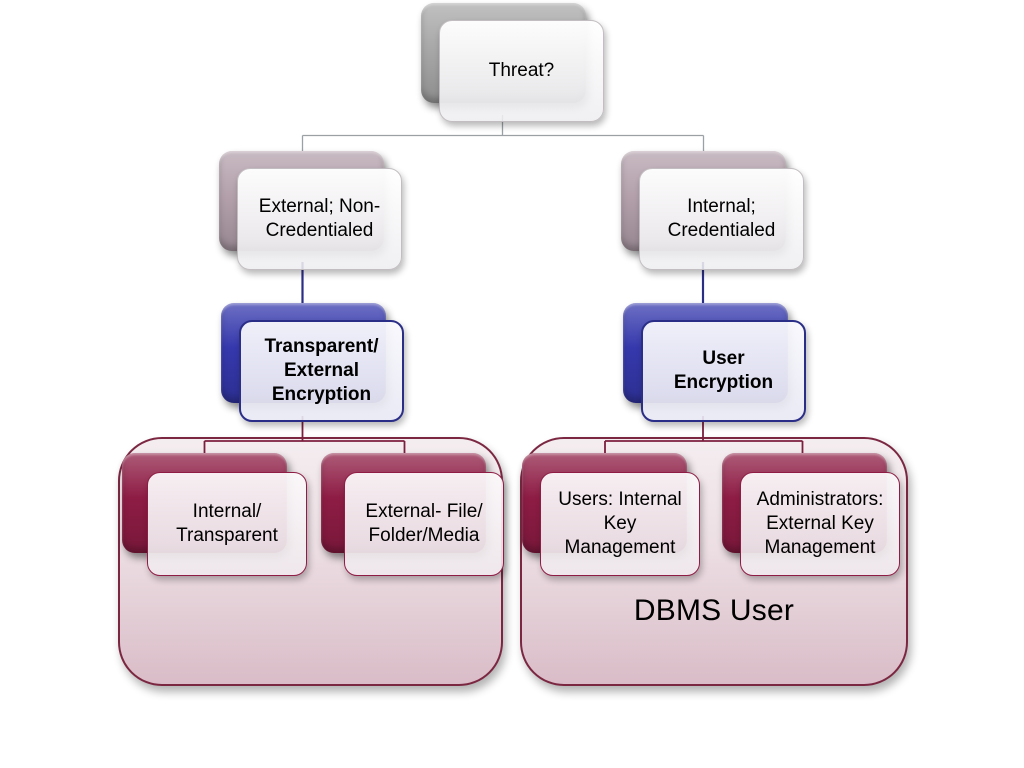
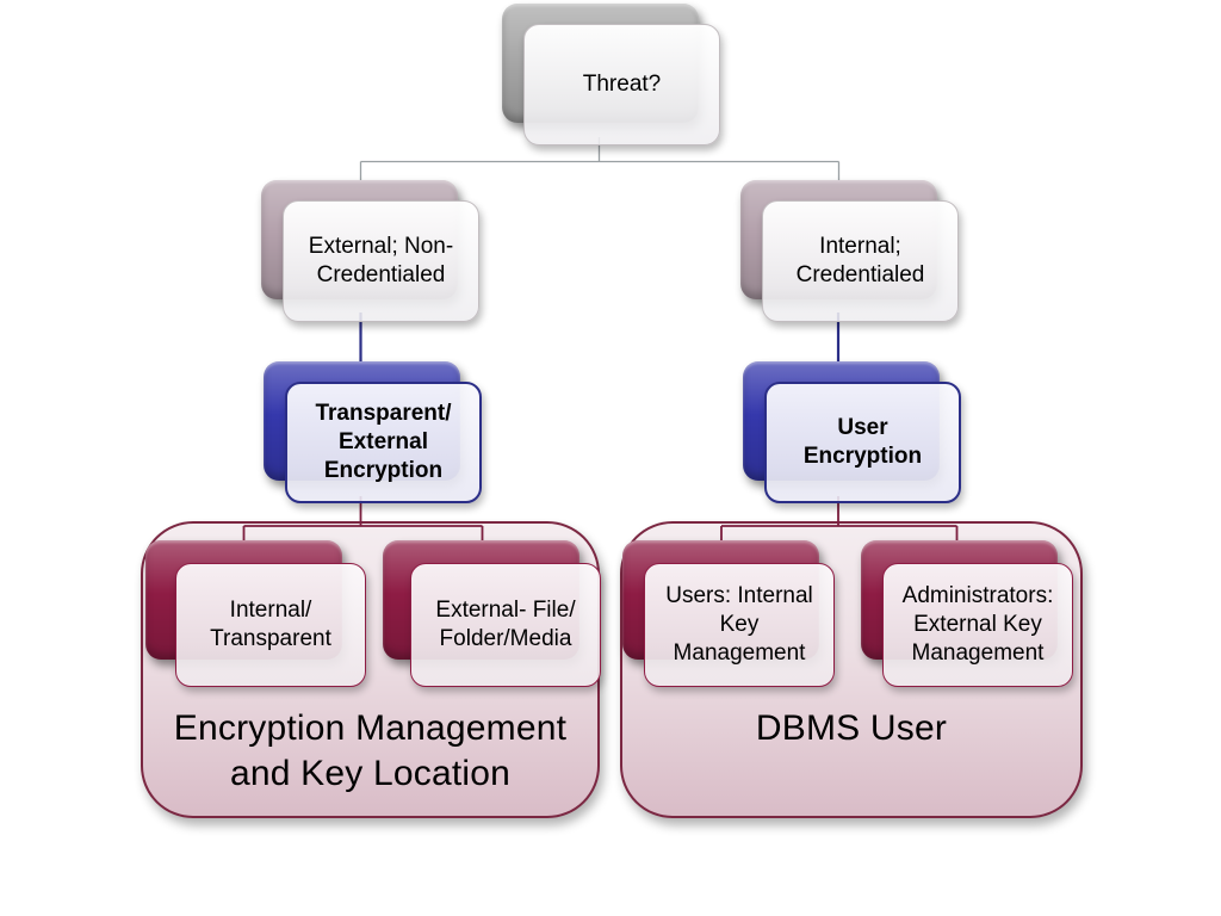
  Threat?
  External; Non-
  Credentialed
  Internal;
  Credentialed
  Transparent/
  External
  Encryption
  User
  Encryption
  Internal/
  Transparent
  External- File/
  Folder/Media
  Users: Internal
  Key Management
  Administrators:
  External Key
  Management
+ Encryption Management
+ and Key Location
  DBMS User
